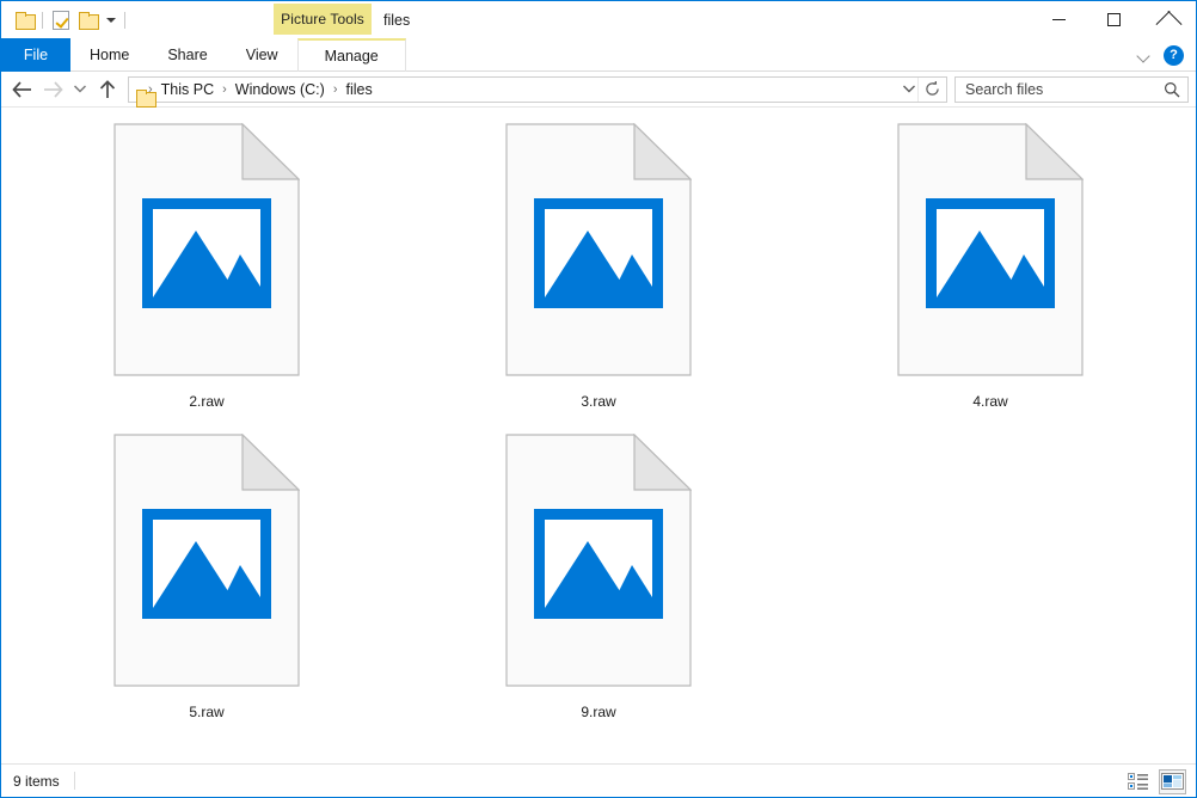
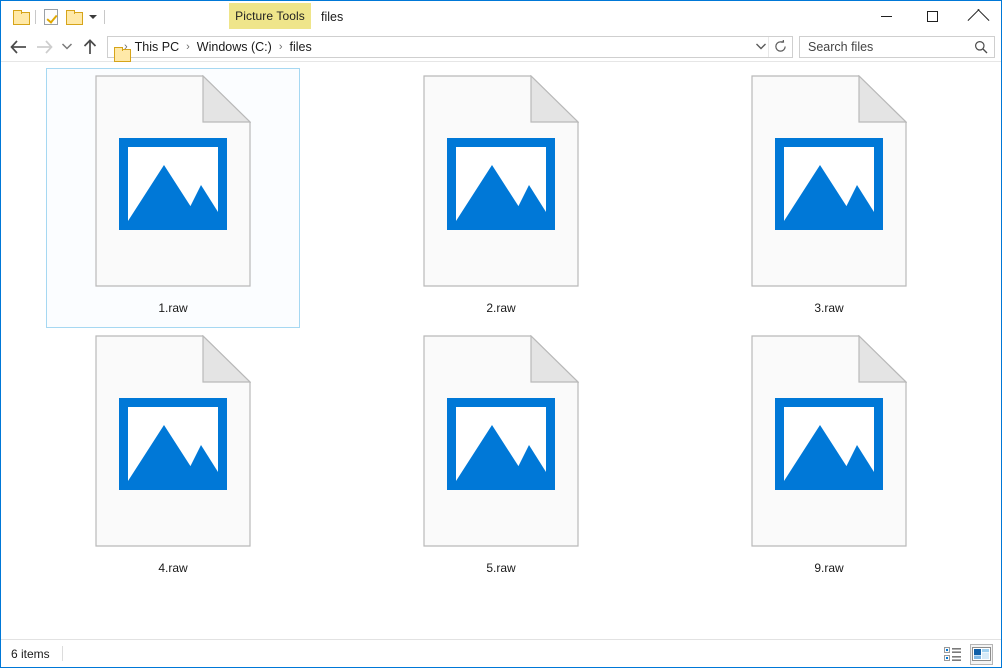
  Picture Tools
  files
- File
- Home
- Share
- View
- Manage
- ?
  ›
  This PC
  ›
  Windows (C:)
  ›
  files
  Search files
+ 1.raw
  2.raw
  3.raw
  4.raw
  5.raw
  9.raw
- 9 items
+ 6 items
